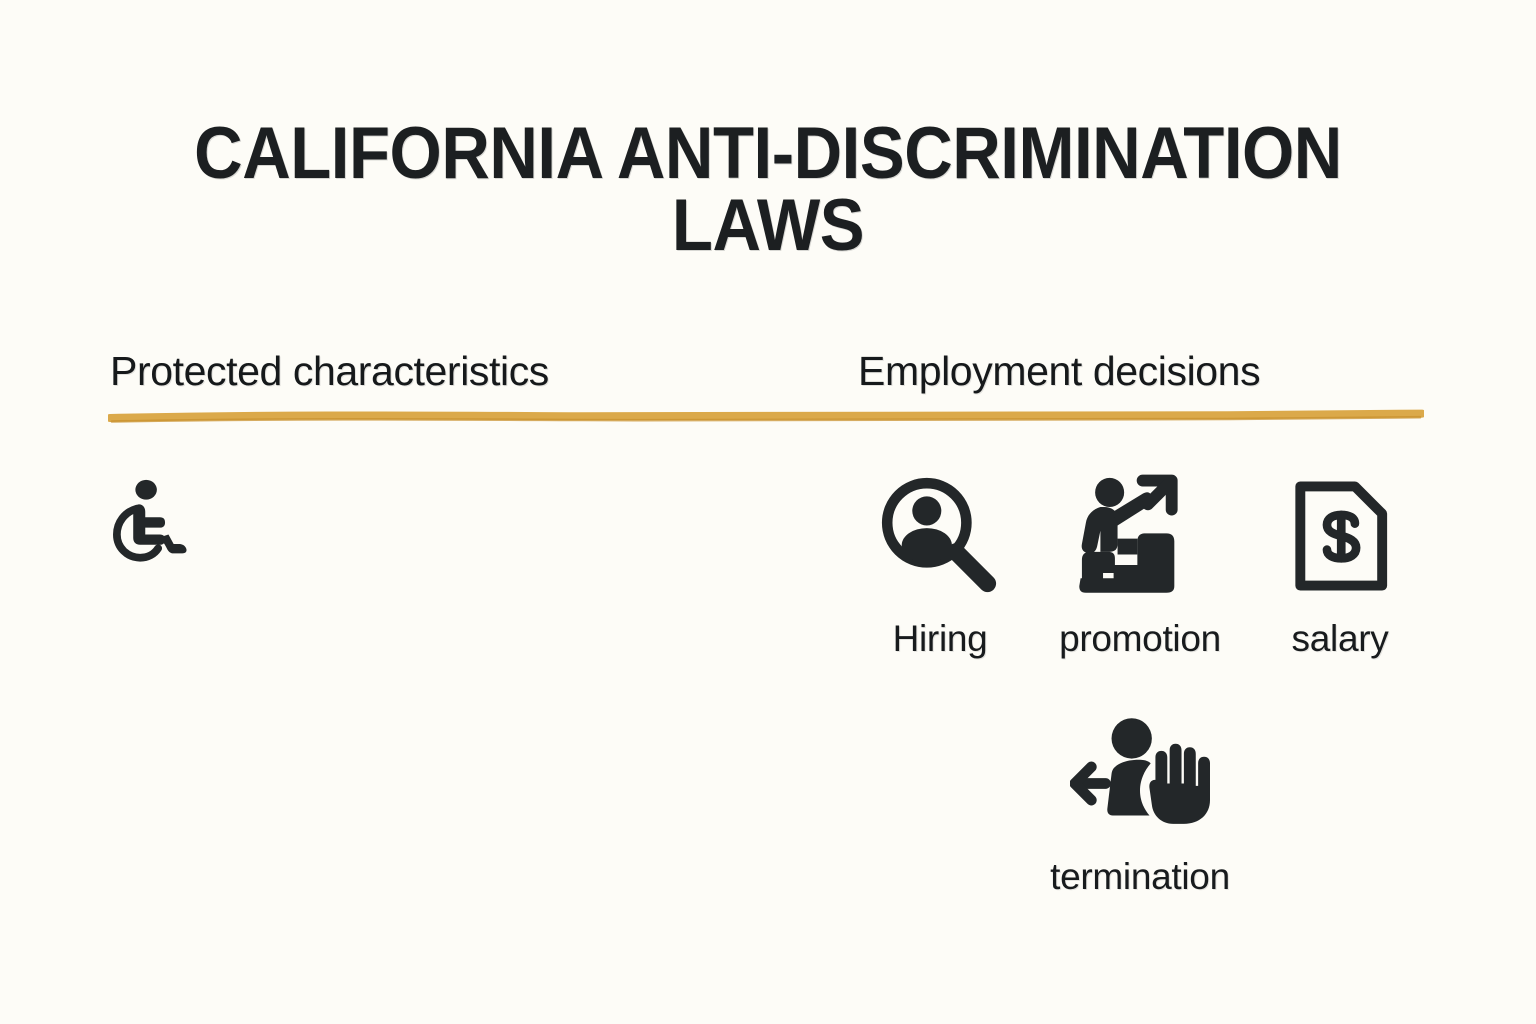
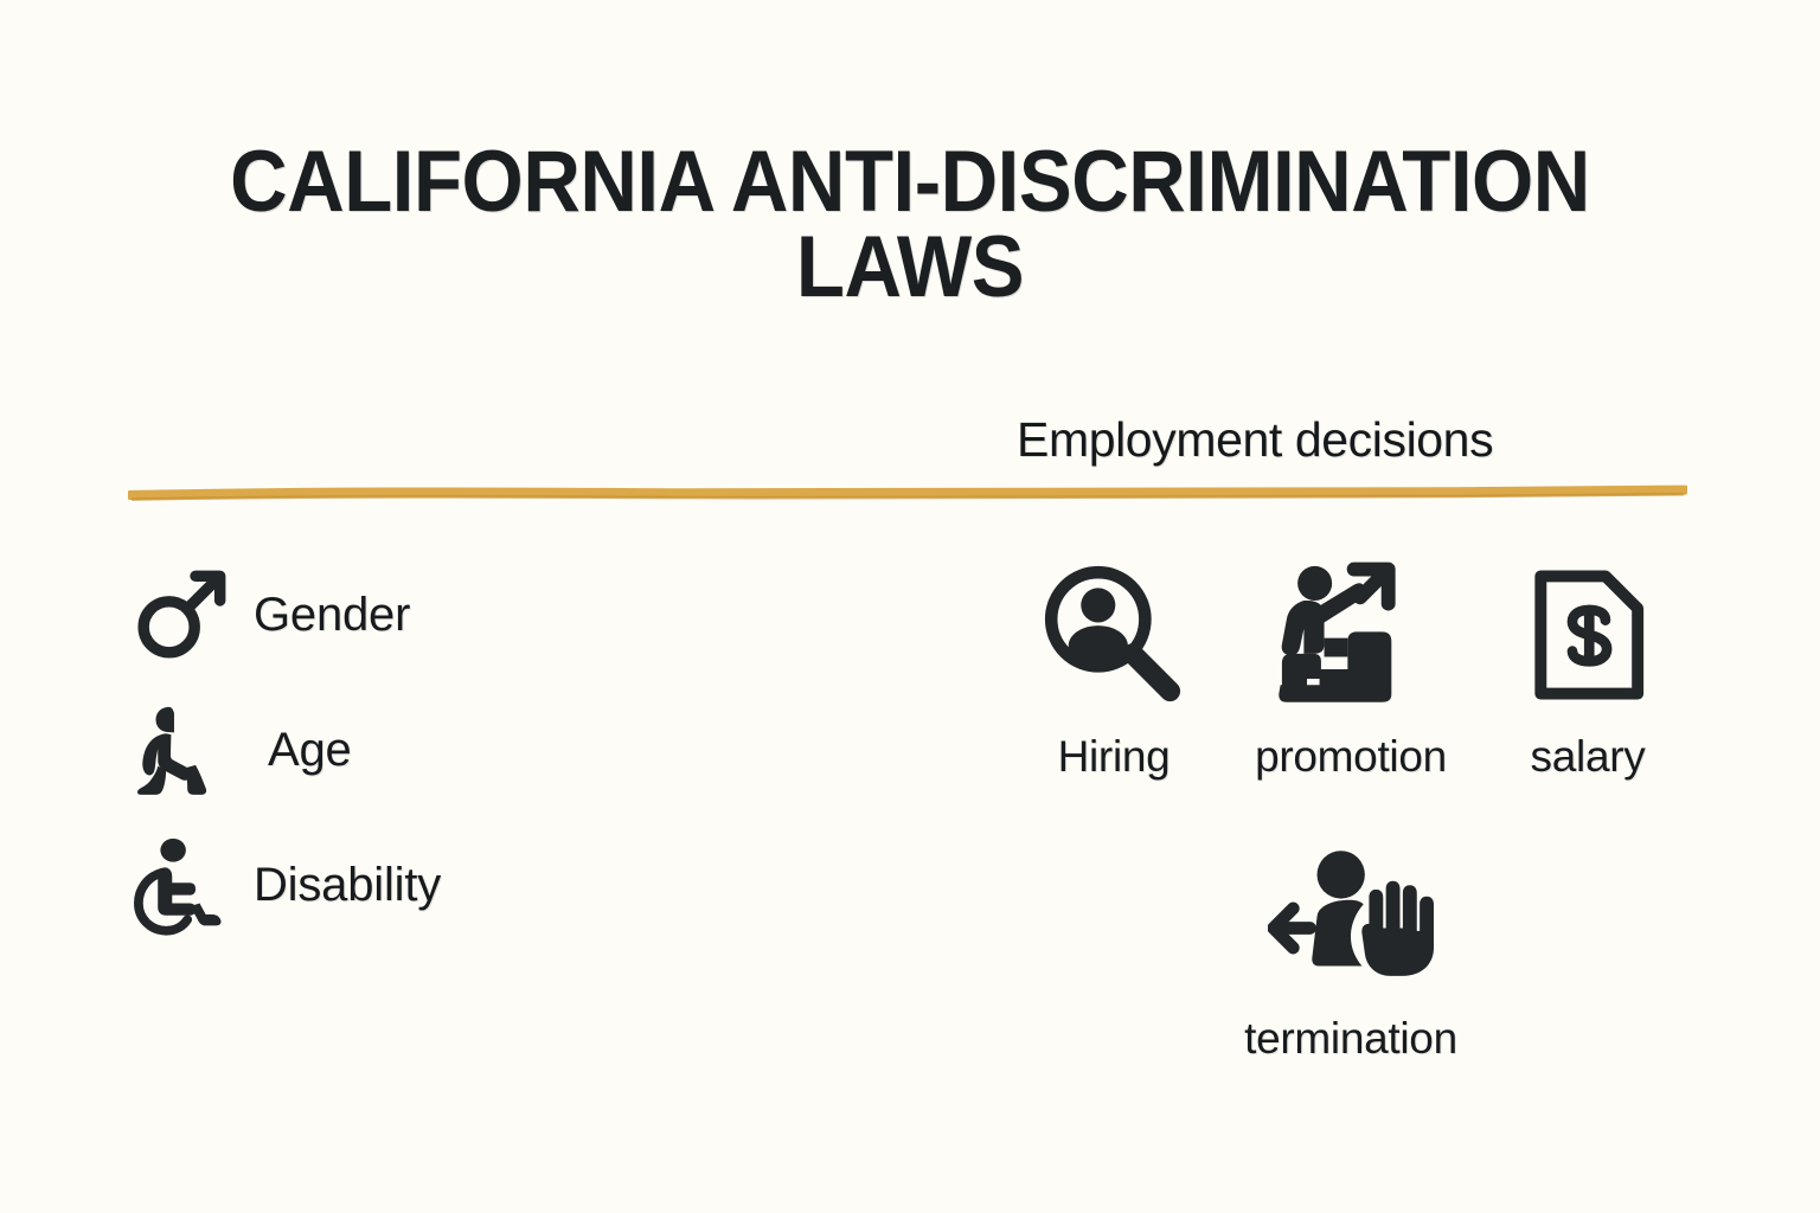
  CALIFORNIA ANTI-DISCRIMINATION
  LAWS
- Protected characteristics
  Employment decisions
+ Gender
+ Age
+ Disability
  Hiring
  promotion
  salary
  termination
